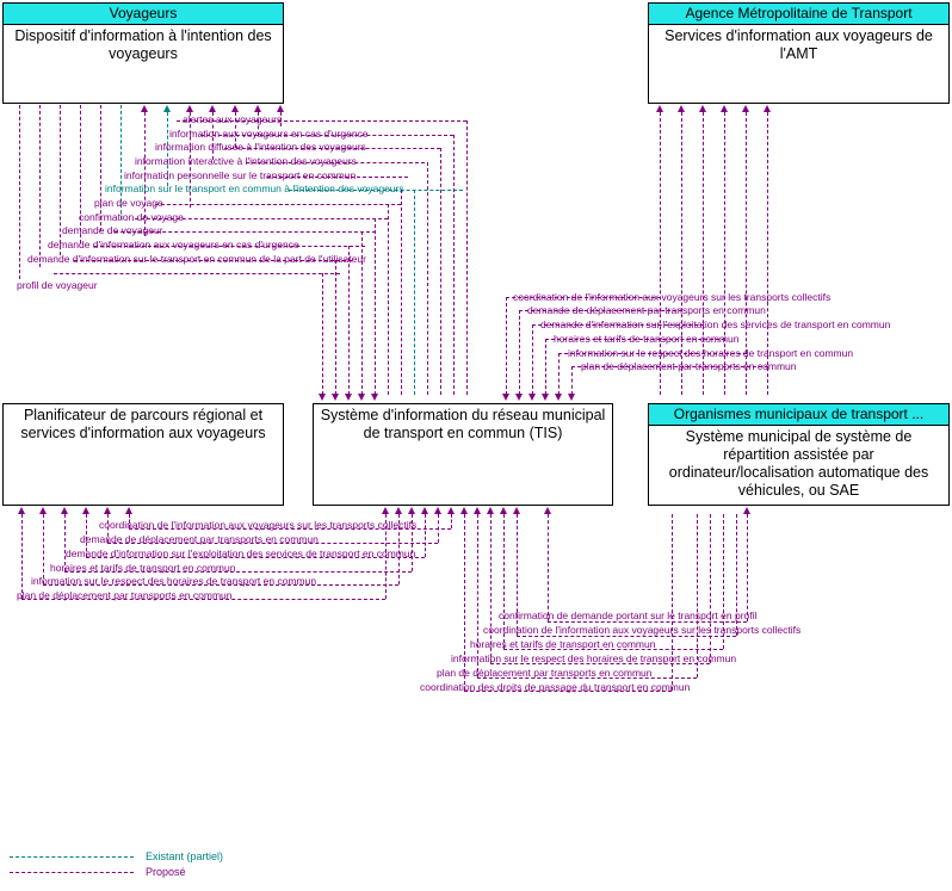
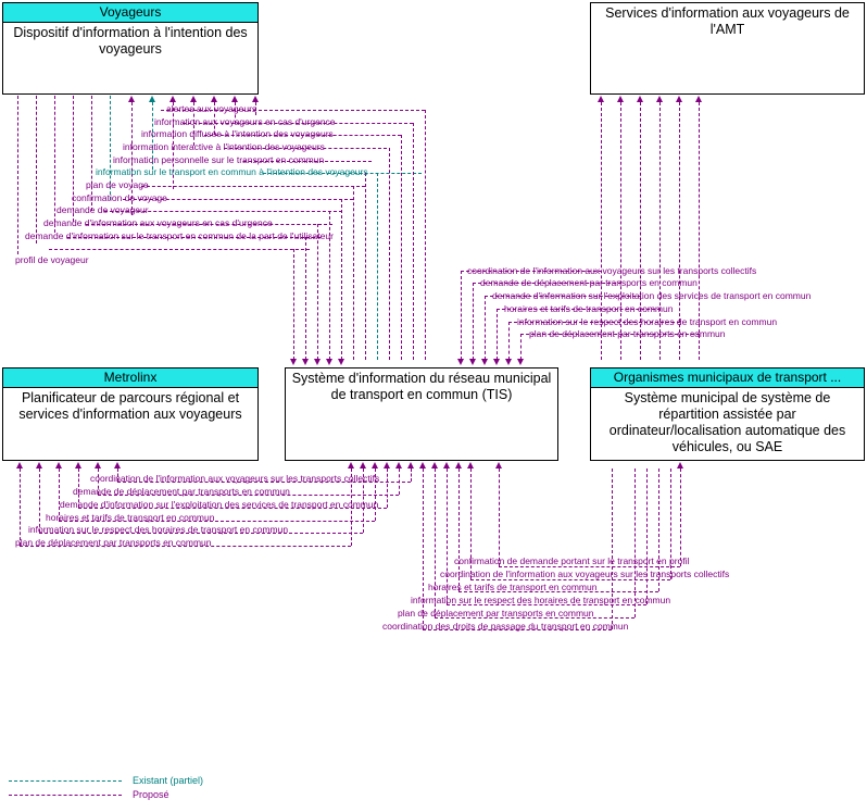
  Voyageurs
  Dispositif d'information à l'intention des voyageurs
- Agence Métropolitaine de Transport
  Services d'information aux voyageurs de l'AMT
+ Metrolinx
  Planificateur de parcours régional et services d'information aux voyageurs
  Système d'information du réseau municipal de transport en commun (TIS)
  Organismes municipaux de transport ...
  Système municipal de système de répartition assistée par ordinateur/localisation automatique des véhicules, ou SAE
  alertes aux voyageurs
  information aux voyageurs en cas d'urgence
  information diffusée à l'intention des voyageurs
  information interactive à l'intention des voyageurs
  information personnelle sur le transport en commun
  information sur le transport en commun à l'intention des voyageurs
  plan de voyage
  confirmation de voyage
  demande de voyageur
  demande d'information aux voyageurs en cas d'urgence
  demande d'information sur le transport en commun de la part de l'utilisateur
  profil de voyageur
  coordination de l'information aux voyageurs sur les transports collectifs
  demande de déplacement par transports en commun
  demande d'information sur l'exploitation des services de transport en commun
  horaires et tarifs de transport en commun
  information sur le respect des horaires de transport en commun
  plan de déplacement par transports en commun
  coordination de l'information aux voyageurs sur les transports collectifs
  demande de déplacement par transports en commun
  demande d'information sur l'exploitation des services de transport en commun
  horaires et tarifs de transport en commun
  information sur le respect des horaires de transport en commun
  plan de déplacement par transports en commun
  confirmation de demande portant sur le transport en profil
  coordination de l'information aux voyageurs sur les transports collectifs
  horaires et tarifs de transport en commun
  information sur le respect des horaires de transport en commun
  plan de déplacement par transports en commun
  coordination des droits de passage du transport en commun
  Existant (partiel)
  Proposé
